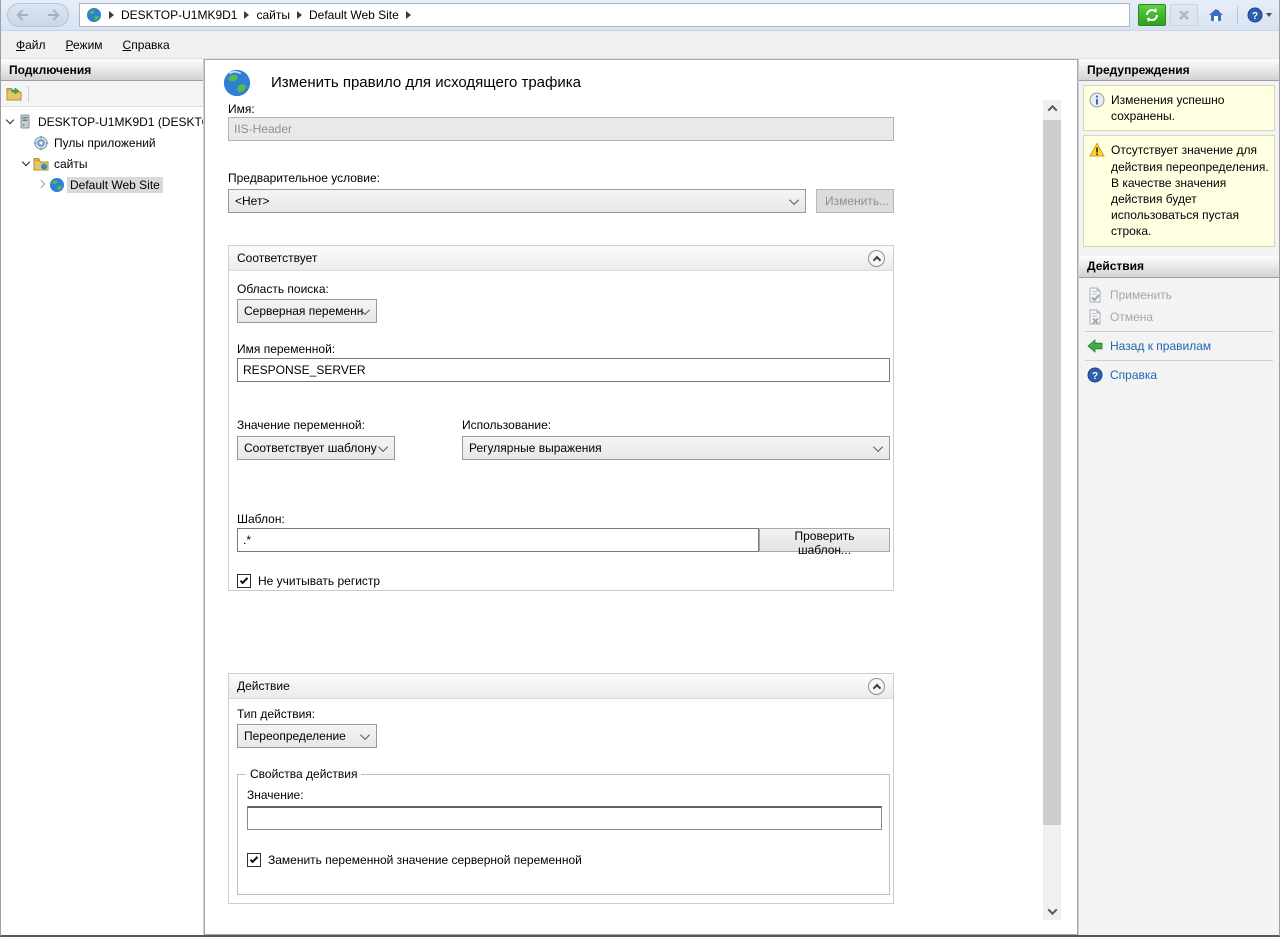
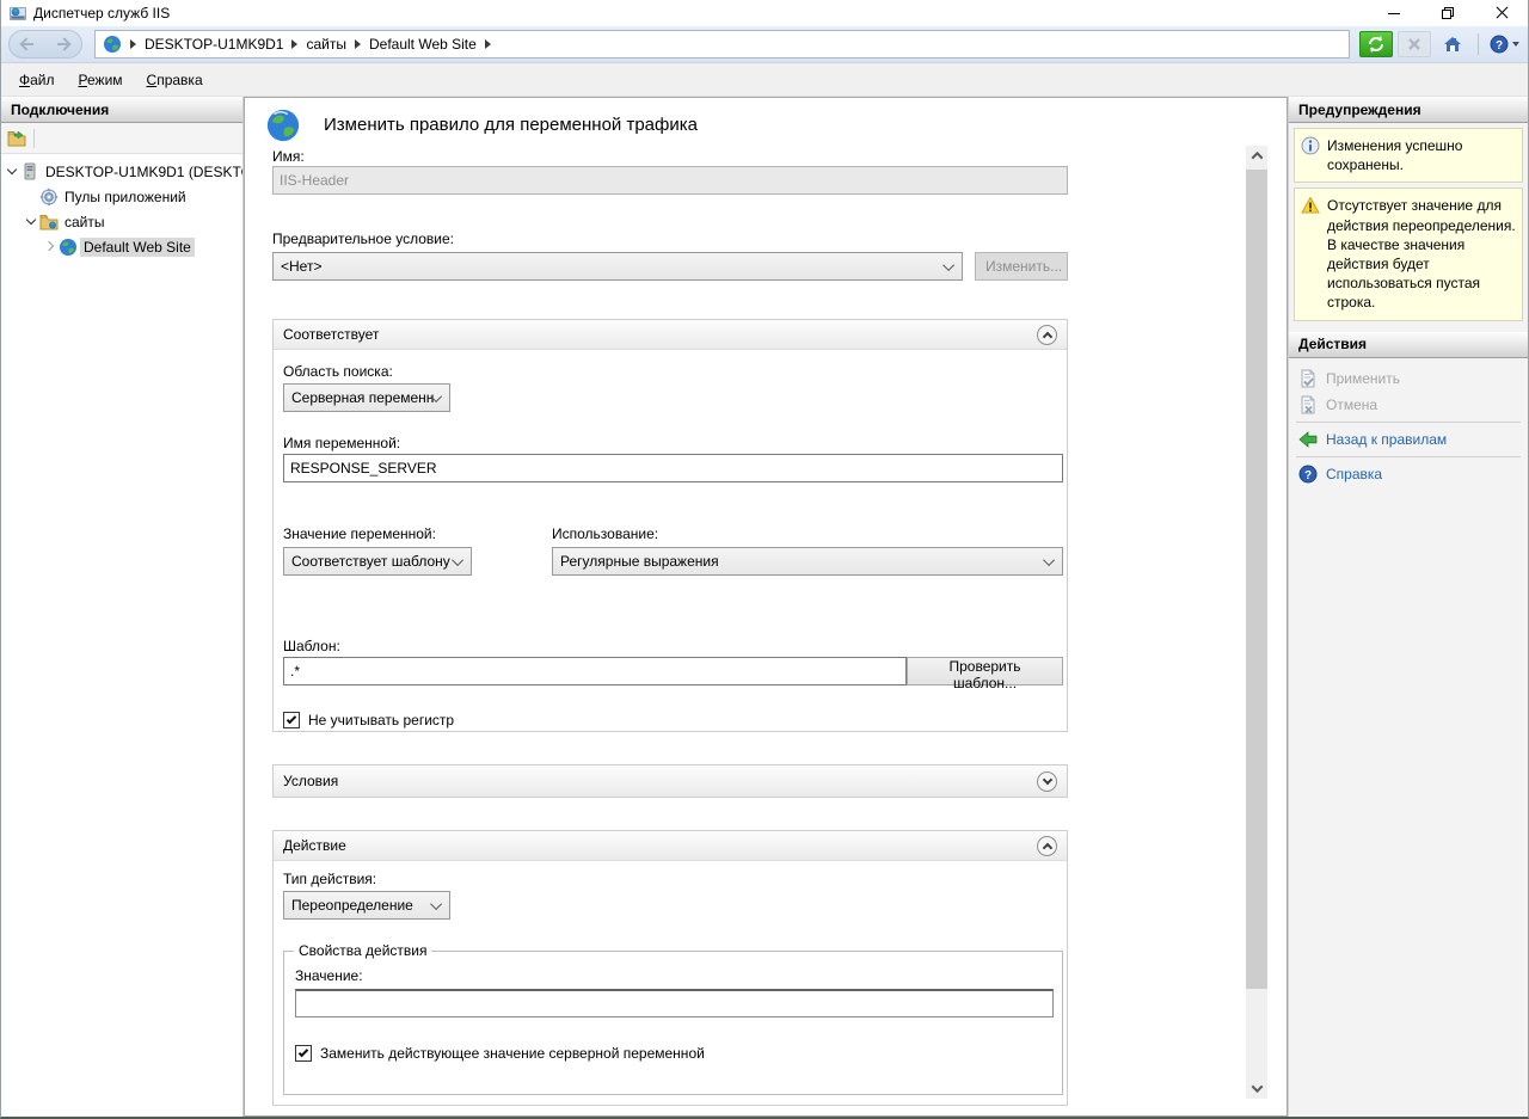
+ Диспетчер служб IIS
  DESKTOP-U1MK9D1
  сайты
  Default Web Site
  ?
  Файл
  Режим
  Справка
  Подключения
  DESKTOP-U1MK9D1 (DESKT
  Пулы приложений
  сайты
  Default Web Site
- Изменить правило для исходящего трафика
+ Изменить правило для переменной трафика
  Имя:
  IIS-Header
  Предварительное условие:
  <Нет>
  Изменить...
  Соответствует
  Область поиска:
  Серверная переменн
  Имя переменной:
  RESPONSE_SERVER
  Значение переменной:
  Соответствует шаблону
  Использование:
  Регулярные выражения
  Шаблон:
  .*
  Проверить шаблон...
  Не учитывать регистр
+ Условия
  Действие
  Тип действия:
  Переопределение
  Свойства действия
  Значение:
- Заменить переменной значение серверной переменной
+ Заменить действующее значение серверной переменной
  Предупреждения
  Изменения успешно сохранены.
  Отсутствует значение для действия переопределения. В качестве значения действия будет использоваться пустая строка.
  Действия
  Применить
  Отмена
  Назад к правилам
  ?
  Справка
